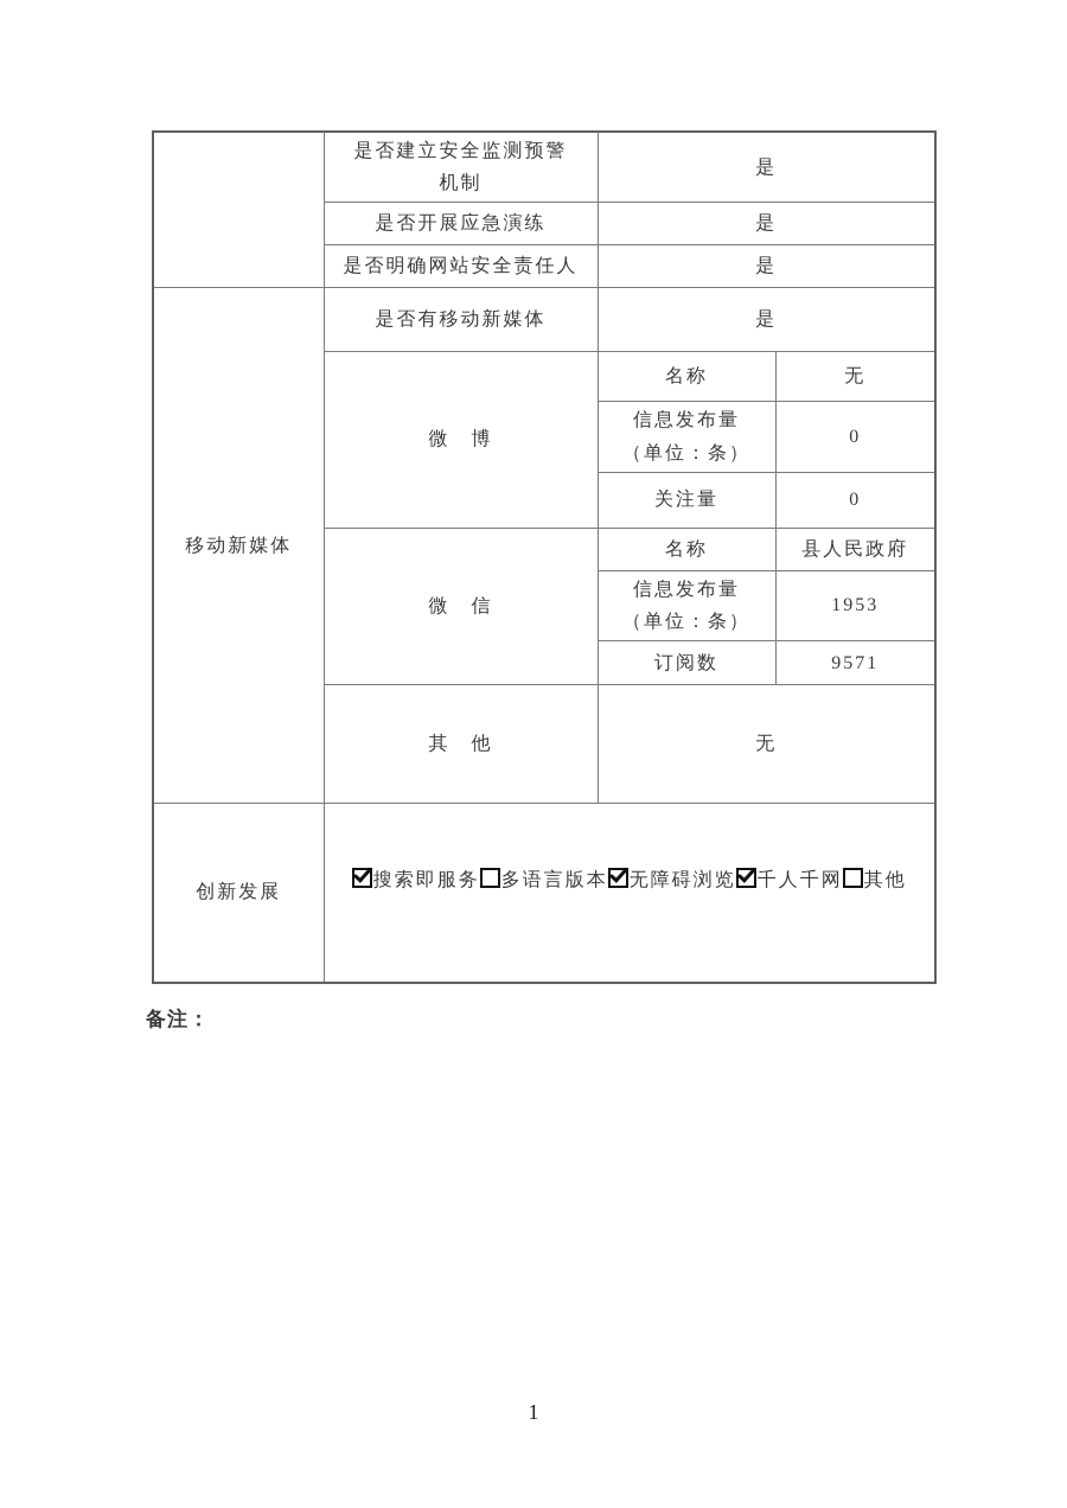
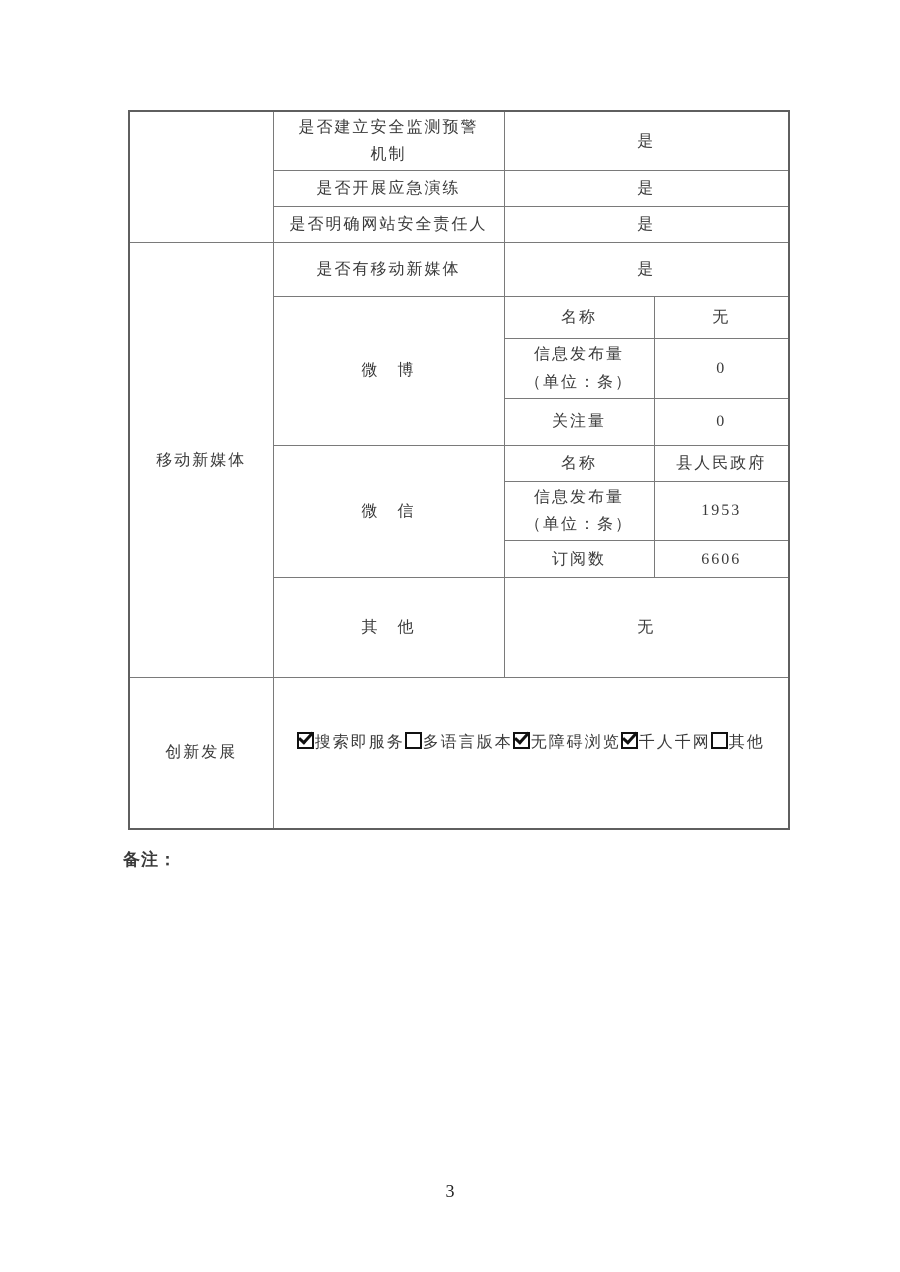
  	是否建立安全监测预警 机制	是
  是否开展应急演练	是
  是否明确网站安全责任人	是
  移动新媒体	是否有移动新媒体	是
  微 博	名称	无
  信息发布量 （单位：条）	0
  关注量	0
  微 信	名称	县人民政府
  信息发布量 （单位：条）	1953
- 订阅数	9571
+ 订阅数	6606
  其 他	无
  创新发展	搜索即服务 多语言版本 无障碍浏览 千人千网 其他
  备注：
- 1
+ 3
